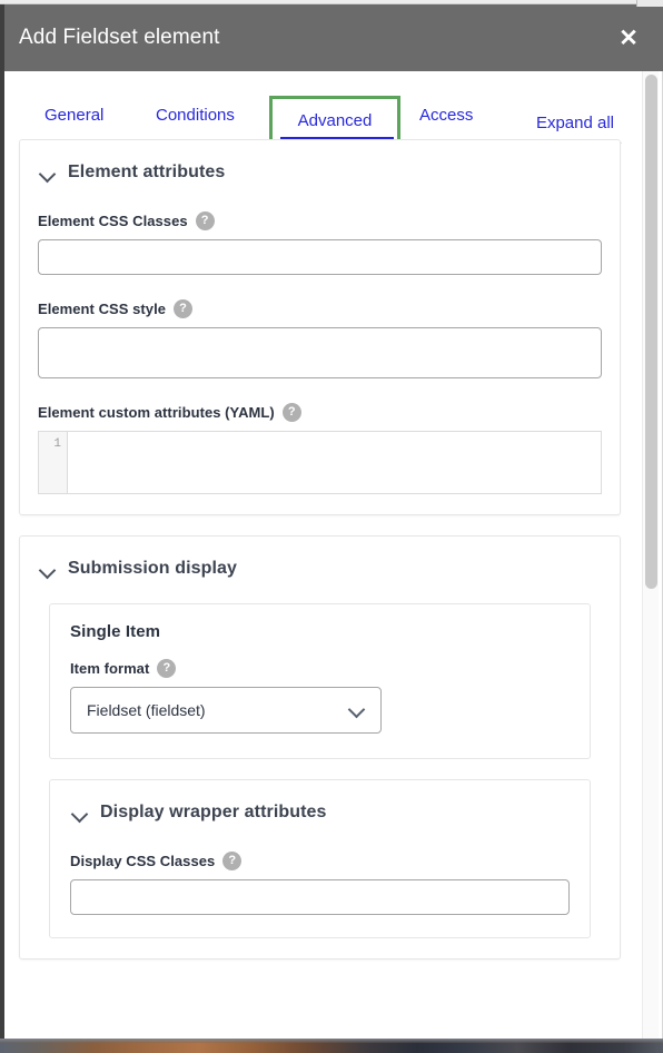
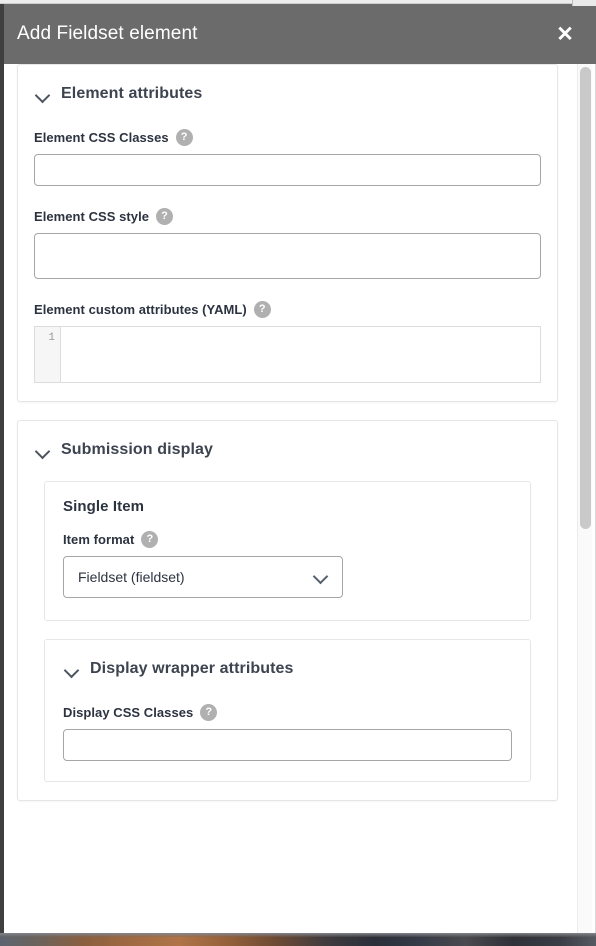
  Add Fieldset element
  ✕
- General
- Conditions
- Advanced
- Access
- Expand all
  Element attributes
  Element CSS Classes
  ?
  Element CSS style
  ?
  Element custom attributes (YAML)
  ?
  1
  Submission display
  Single Item
  Item format
  ?
  Fieldset (fieldset)
  Display wrapper attributes
  Display CSS Classes
  ?
